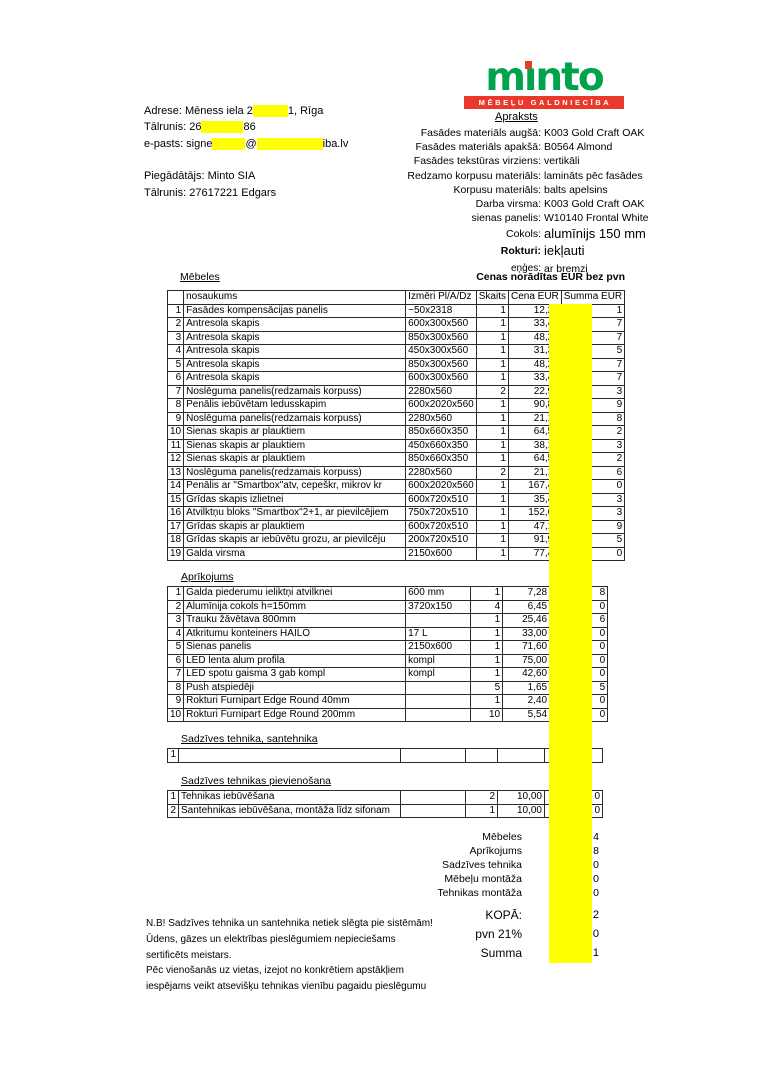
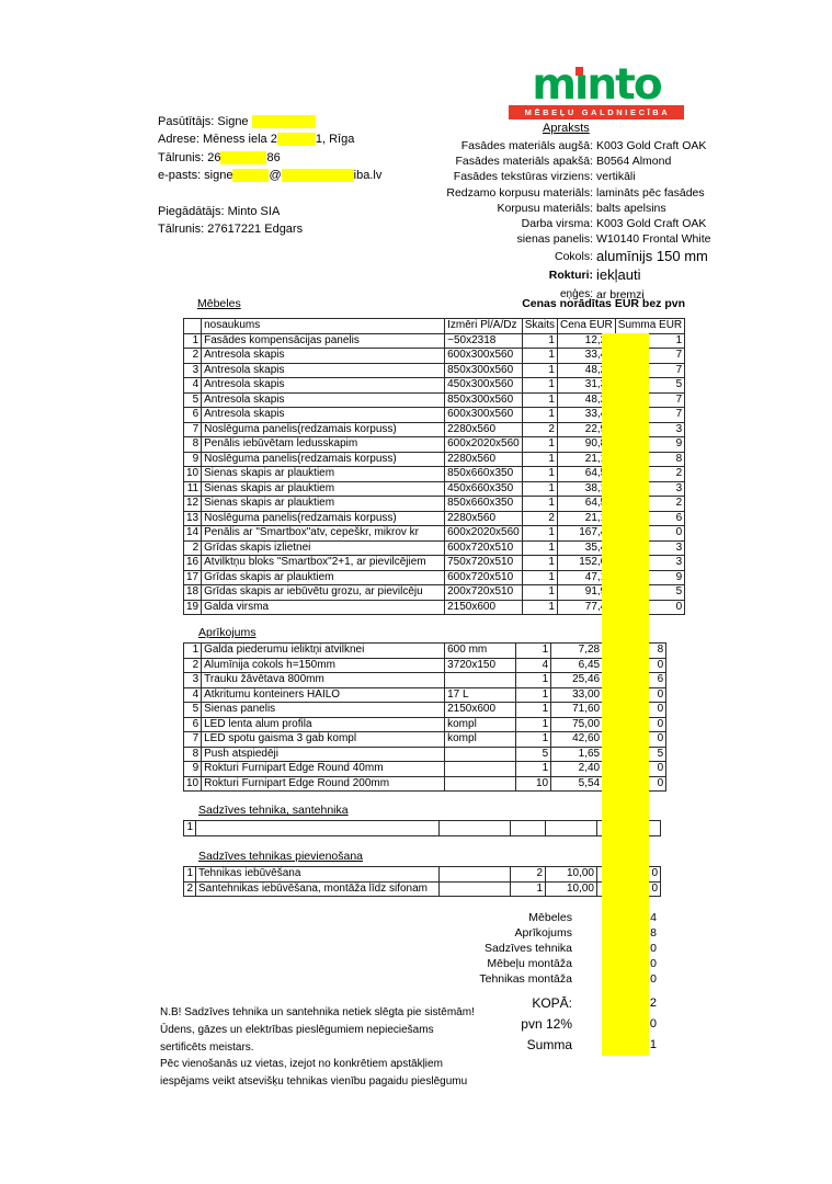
  mınto
  MĒBEĻU GALDNIECĪBA
+ Pasūtītājs: Signe
  Adrese: Mēness iela 2 1, Rīga
  Tālrunis: 26 86
  e-pasts: signe @ iba.lv
  Piegādātājs: Minto SIA
  Tālrunis: 27617221 Edgars
  Apraksts
  Fasādes materiāls augšā:
  K003 Gold Craft OAK
  Fasādes materiāls apakšā:
  B0564 Almond
  Fasādes tekstūras virziens:
  vertikāli
  Redzamo korpusu materiāls:
  lamināts pēc fasādes
  Korpusu materiāls:
  balts apelsins
  Darba virsma:
  K003 Gold Craft OAK
  sienas panelis:
  W10140 Frontal White
  Cokols:
  alumīnijs 150 mm
  Rokturi:
  iekļauti
  eņģes:
  ar bremzi
  Cenas norādītas EUR bez pvn
  Mēbeles
  	nosaukums	Izmēri Pl/A/Dz	Skaits	Cena EUR	Summa EUR
  1	Fasādes kompensācijas panelis	~50x2318	1	12,	1
  2	Antresola skapis	600x300x560	1	33,	7
  3	Antresola skapis	850x300x560	1	48,	7
  4	Antresola skapis	450x300x560	1	31,	5
  5	Antresola skapis	850x300x560	1	48,	7
  6	Antresola skapis	600x300x560	1	33,	7
  7	Noslēguma panelis(redzamais korpuss)	2280x560	2	22,	3
  8	Penālis iebūvētam ledusskapim	600x2020x560	1	90,	9
  9	Noslēguma panelis(redzamais korpuss)	2280x560	1	21,	8
  10	Sienas skapis ar plauktiem	850x660x350	1	64,	2
  11	Sienas skapis ar plauktiem	450x660x350	1	38,	3
  12	Sienas skapis ar plauktiem	850x660x350	1	64,	2
  13	Noslēguma panelis(redzamais korpuss)	2280x560	2	21,	6
  14	Penālis ar "Smartbox"atv, cepeškr, mikrov kr	600x2020x560	1	167,	0
- 15	Grīdas skapis izlietnei	600x720x510	1	35,	3
+ 2	Grīdas skapis izlietnei	600x720x510	1	35,	3
  16	Atvilktņu bloks "Smartbox"2+1, ar pievilcējiem	750x720x510	1	152,	3
  17	Grīdas skapis ar plauktiem	600x720x510	1	47,	9
  18	Grīdas skapis ar iebūvētu grozu, ar pievilcēju	200x720x510	1	91,	5
  19	Galda virsma	2150x600	1	77,	0
  Aprīkojums
  1	Galda piederumu ieliktņi atvilknei	600 mm	1	7,28	8
  2	Alumīnija cokols h=150mm	3720x150	4	6,45	0
  3	Trauku žāvētava 800mm		1	25,46	6
  4	Atkritumu konteiners HAILO	17 L	1	33,00	0
  5	Sienas panelis	2150x600	1	71,60	0
  6	LED lenta alum profila	kompl	1	75,00	0
  7	LED spotu gaisma 3 gab kompl	kompl	1	42,60	0
  8	Push atspiedēji		5	1,65	5
  9	Rokturi Furnipart Edge Round 40mm		1	2,40	0
  10	Rokturi Furnipart Edge Round 200mm		10	5,54	0
  Sadzīves tehnika, santehnika
  1
  Sadzīves tehnikas pievienošana
  1	Tehnikas iebūvēšana		2	10,00	0
  2	Santehnikas iebūvēšana, montāža līdz sifonam		1	10,00	0
  Mēbeles
  4
  Aprīkojums
  8
  Sadzīves tehnika
  0
  Mēbeļu montāža
  0
  Tehnikas montāža
  0
  KOPĀ:
  2
- pvn 21%
+ pvn 12%
  0
  Summa
  1
  N.B! Sadzīves tehnika un santehnika netiek slēgta pie sistēmām!
  Ūdens, gāzes un elektrības pieslēgumiem nepieciešams
  sertificēts meistars.
  Pēc vienošanās uz vietas, izejot no konkrētiem apstākļiem
  iespējams veikt atsevišķu tehnikas vienību pagaidu pieslēgumu
